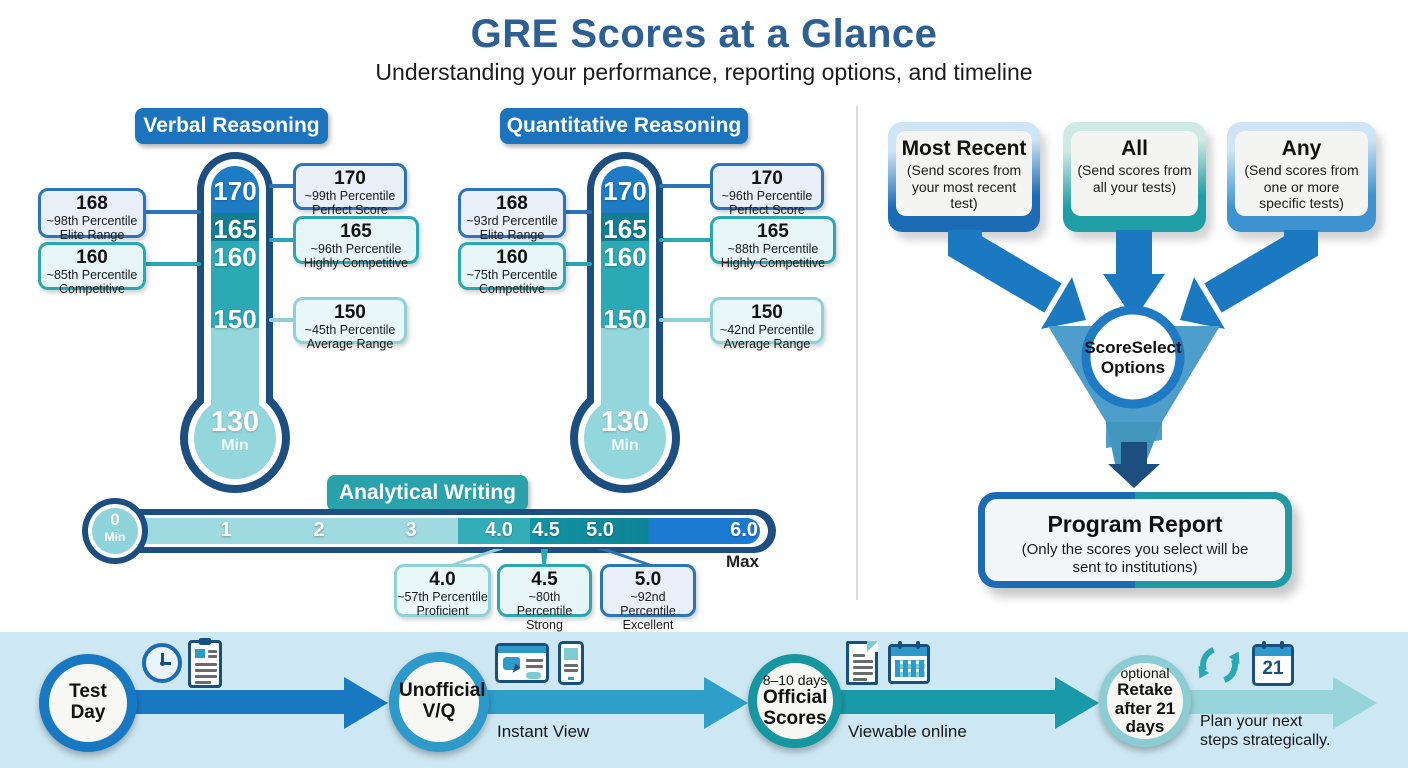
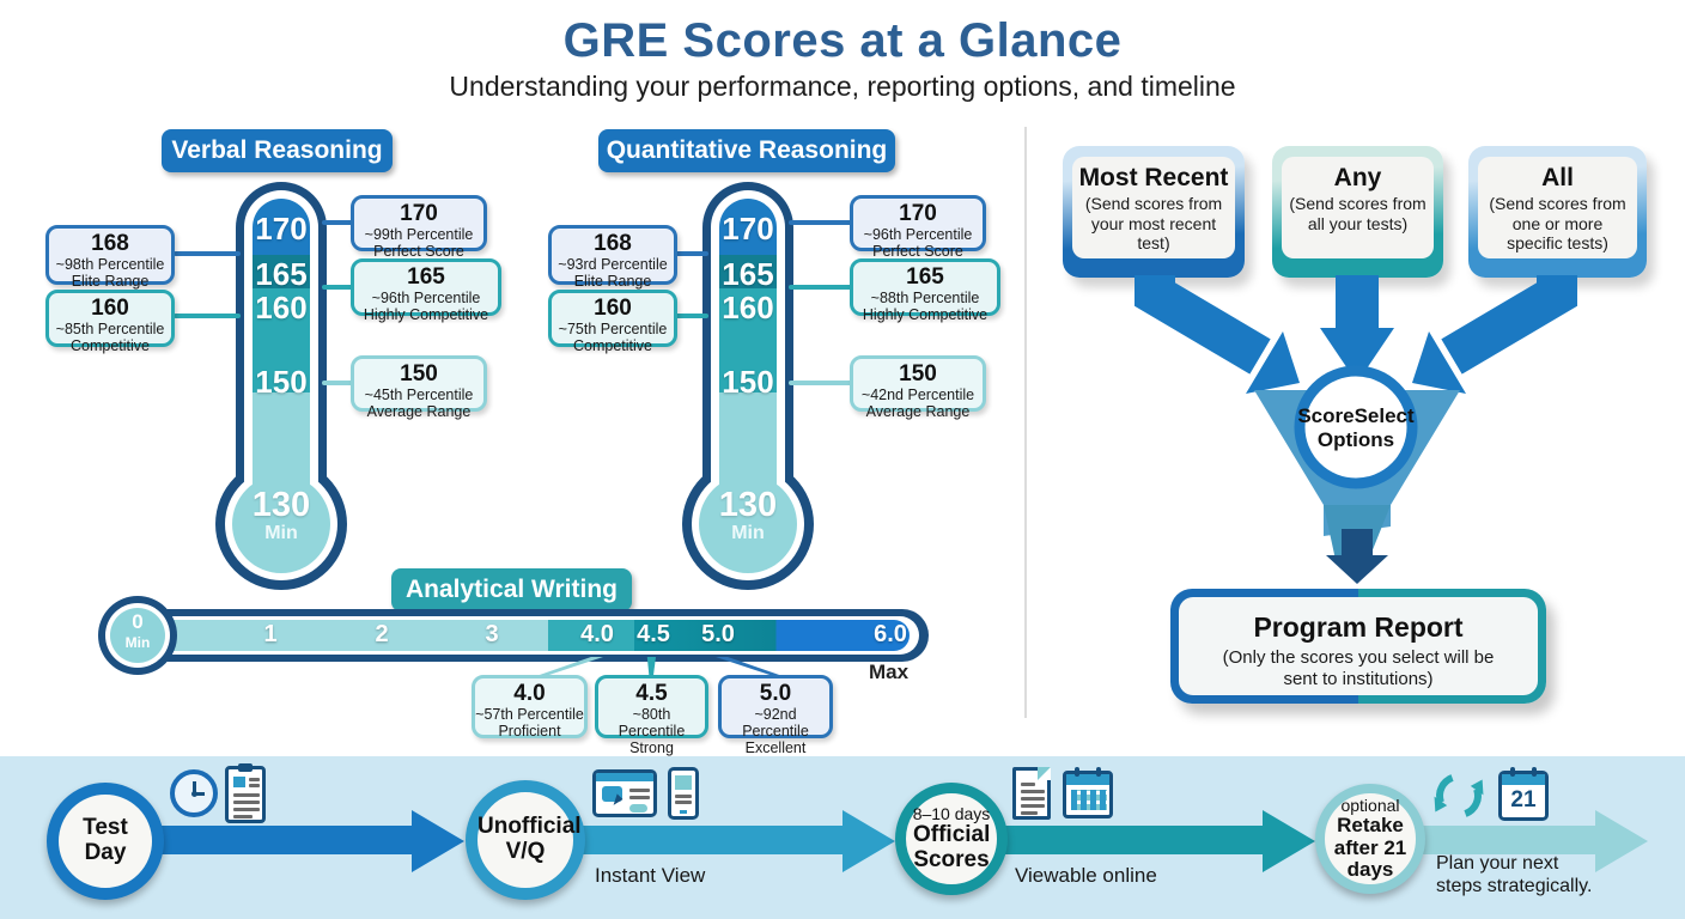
  GRE Scores at a Glance
  Understanding your performance, reporting options, and timeline
  Verbal Reasoning
  Quantitative Reasoning
  Analytical Writing
  170
  165
  160
  150
  130
  Min
  168
  ~98th Percentile
  Elite Range
  160
  ~85th Percentile
  Competitive
  170
  ~99th Percentile
  Perfect Score
  165
  ~96th Percentile
  Highly Competitive
  150
  ~45th Percentile
  Average Range
  170
  165
  160
  150
  130
  Min
  168
  ~93rd Percentile
  Elite Range
  160
  ~75th Percentile
  Competitive
  170
  ~96th Percentile
  Perfect Score
  165
  ~88th Percentile
  Highly Competitive
  150
  ~42nd Percentile
  Average Range
  0
  Min
  1
  2
  3
  4.0
  4.5
  5.0
  6.0
  Max
  4.0
  ~57th Percentile
  Proficient
  4.5
  ~80th Percentile
  Strong
  5.0
  ~92nd Percentile
  Excellent
  Most Recent
  (Send scores from your most recent test)
- All
+ Any
  (Send scores from all your tests)
- Any
+ All
  (Send scores from one or more specific tests)
  ScoreSelect
  Options
  Program Report
  (Only the scores you select will be sent to institutions)
  Test Day
  Unofficial V/Q
  8–10 days
  Official Scores
  optional
  Retake after 21 days
  Instant View
  Viewable online
  Plan your next steps strategically.
  21
